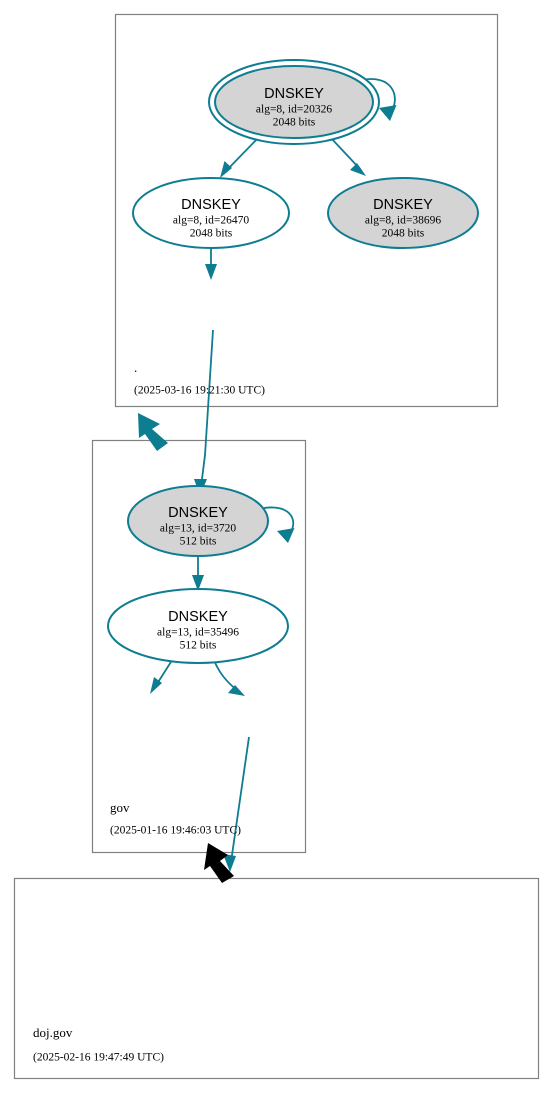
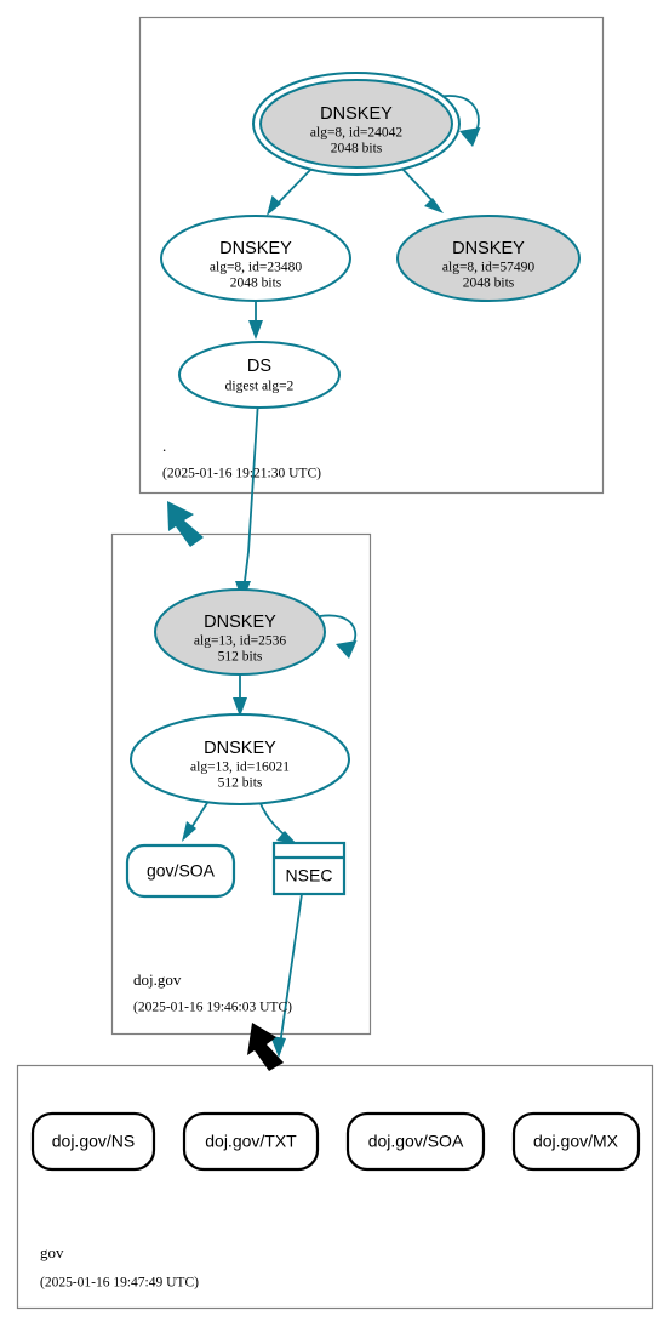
  DNSKEY
- alg=8, id=20326
+ alg=8, id=24042
  2048 bits
  DNSKEY
- alg=8, id=26470
+ alg=8, id=23480
  2048 bits
  DNSKEY
- alg=8, id=38696
+ alg=8, id=57490
  2048 bits
+ DS
+ digest alg=2
  .
- (2025-03-16 19:21:30 UTC)
+ (2025-01-16 19:21:30 UTC)
  DNSKEY
- alg=13, id=3720
+ alg=13, id=2536
  512 bits
  DNSKEY
- alg=13, id=35496
+ alg=13, id=16021
  512 bits
+ gov/SOA
+ NSEC
- gov
+ doj.gov
  (2025-01-16 19:46:03 UTC)
+ doj.gov/NS
+ doj.gov/TXT
+ doj.gov/SOA
+ doj.gov/MX
- doj.gov
+ gov
- (2025-02-16 19:47:49 UTC)
+ (2025-01-16 19:47:49 UTC)
